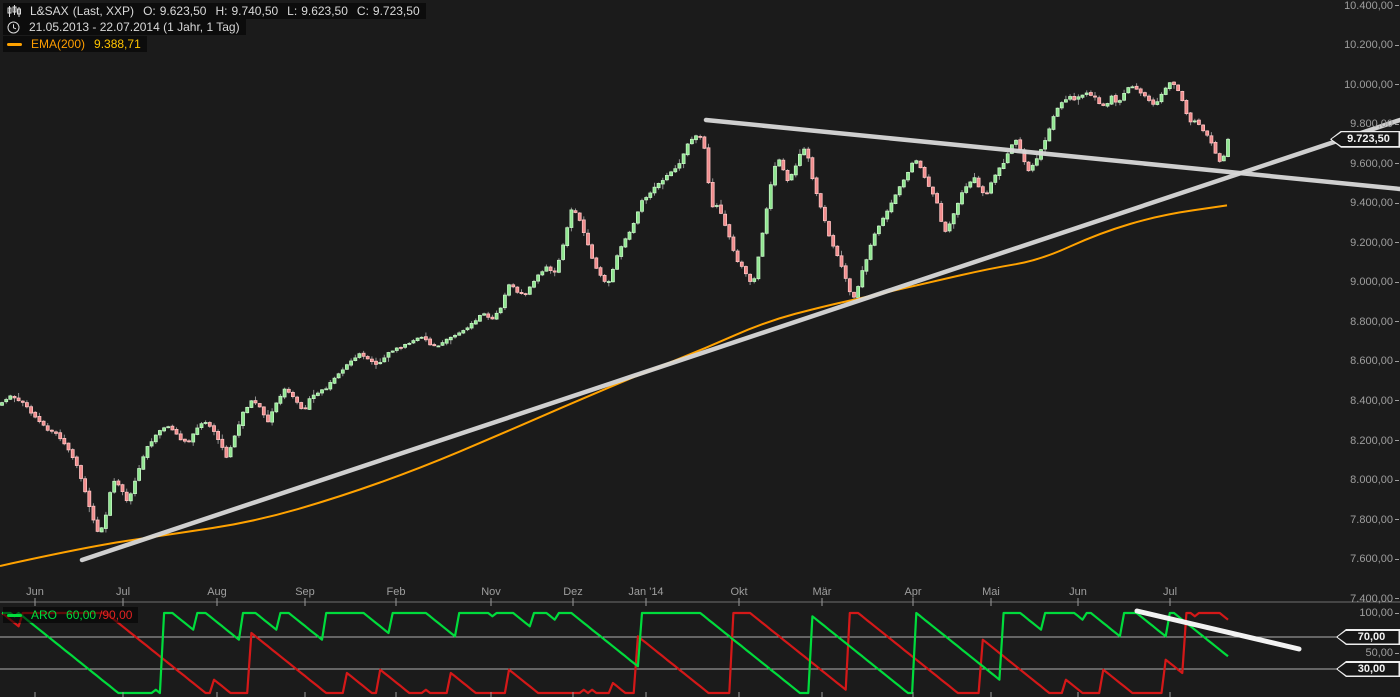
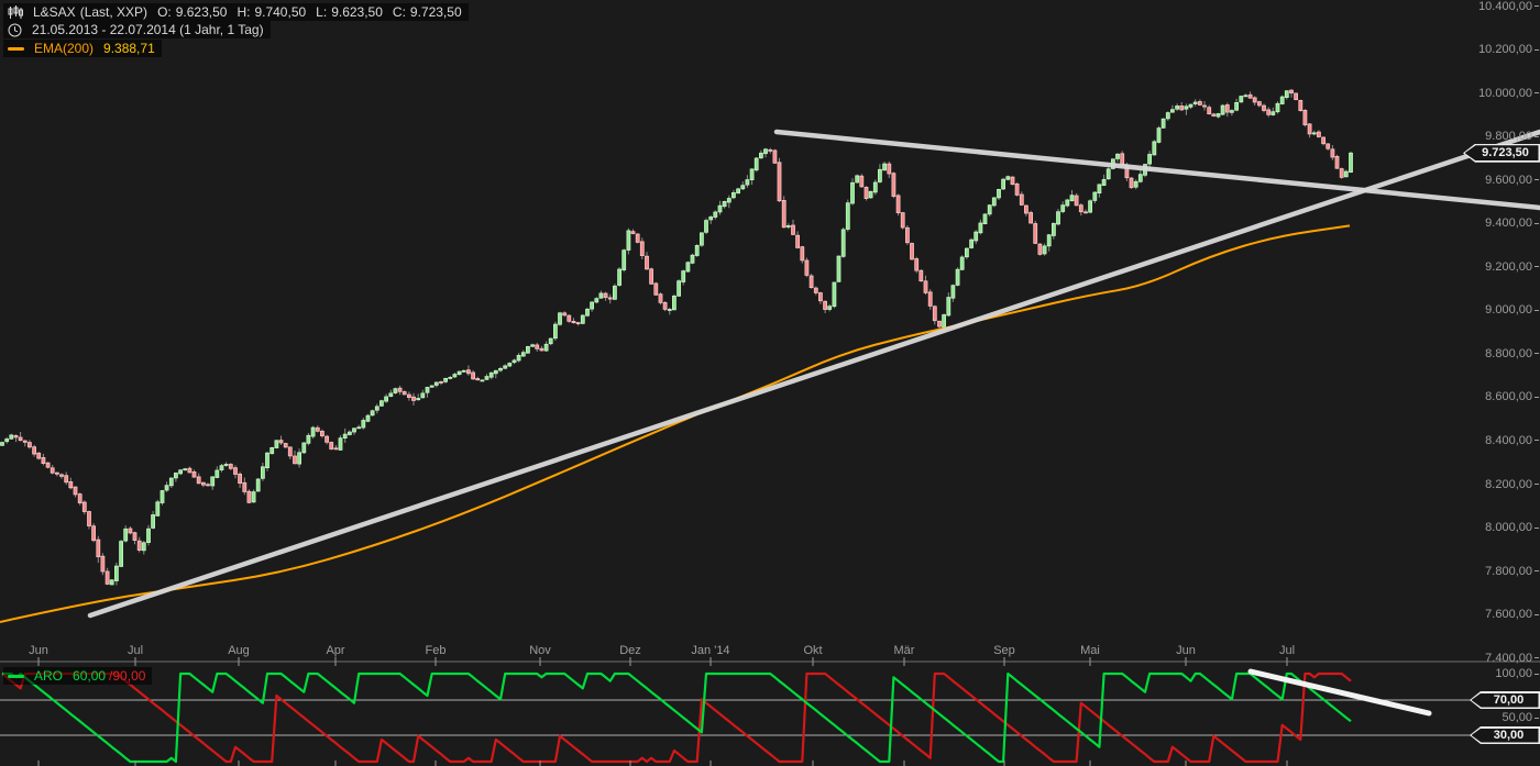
  L&SAX
  (Last, XXP)
  O:
  9.623,50
  H:
  9.740,50
  L:
  9.623,50
  C:
  9.723,50
  21.05.2013 - 22.07.2014 (1 Jahr, 1 Tag)
  EMA(200)
  9.388,71
  ARO
  60,00
  /90,00
  10.400,00
  10.200,00
  10.000,00
  9.800,00
  9.600,00
  9.400,00
  9.200,00
  9.000,00
  8.800,00
  8.600,00
  8.400,00
  8.200,00
  8.000,00
  7.800,00
  7.600,00
  7.400,00
  Jun
  Jul
  Aug
- Sep
+ Apr
  Feb
  Nov
  Dez
  Jan '14
  Okt
  Mär
- Apr
+ Sep
  Mai
  Jun
  Jul
  100,00
  70,00
  50,00
  30,00
  9.723,50
